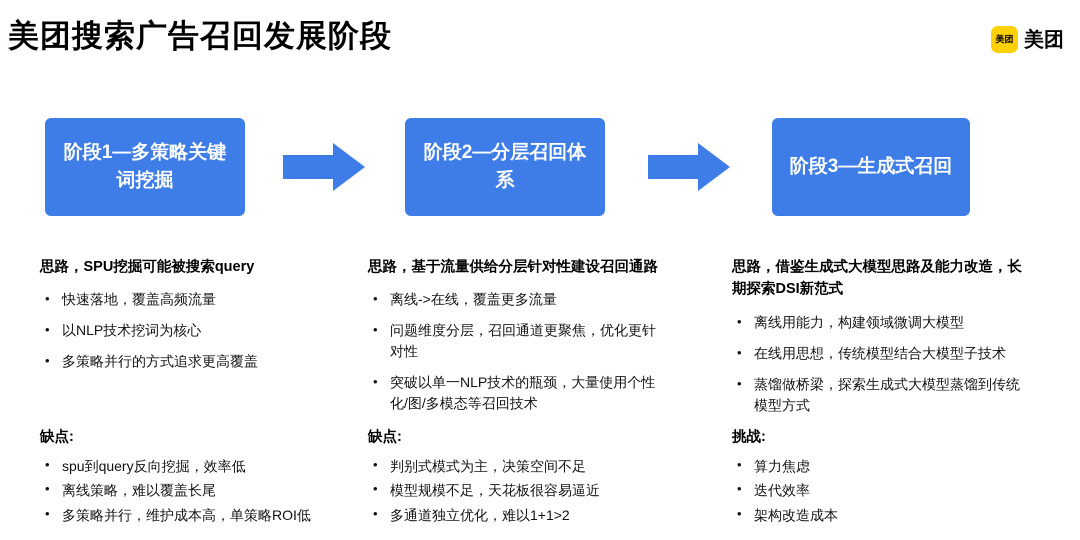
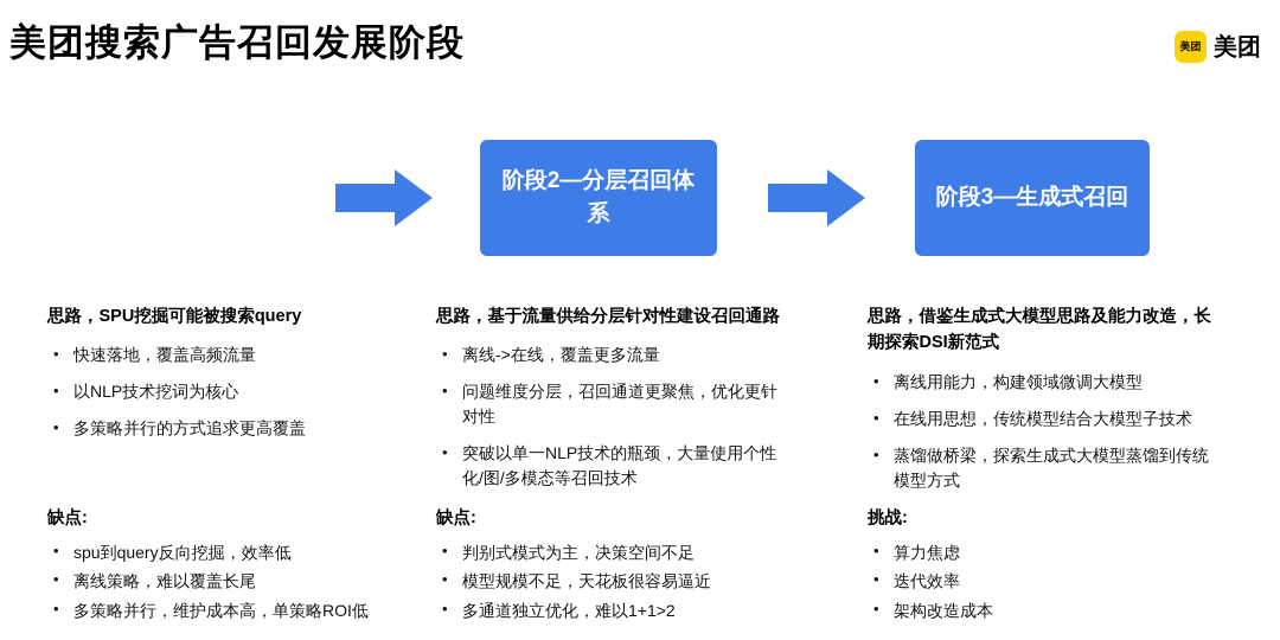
  美团搜索广告召回发展阶段
  美团
  美团
- 阶段1—多策略关键词挖掘
  阶段2—分层召回体系
  阶段3—生成式召回
  思路，SPU挖掘可能被搜索query
  •
  快速落地，覆盖高频流量
  •
  以NLP技术挖词为核心
  •
  多策略并行的方式追求更高覆盖
  缺点:
  •
  spu到query反向挖掘，效率低
  •
  离线策略，难以覆盖长尾
  •
  多策略并行，维护成本高，单策略ROI低
  思路，基于流量供给分层针对性建设召回通路
  •
  离线->在线，覆盖更多流量
  •
  问题维度分层，召回通道更聚焦，优化更针对性
  •
  突破以单一NLP技术的瓶颈，大量使用个性化/图/多模态等召回技术
  缺点:
  •
  判别式模式为主，决策空间不足
  •
  模型规模不足，天花板很容易逼近
  •
  多通道独立优化，难以1+1>2
  思路，借鉴生成式大模型思路及能力改造，长期探索DSI新范式
  •
  离线用能力，构建领域微调大模型
  •
  在线用思想，传统模型结合大模型子技术
  •
  蒸馏做桥梁，探索生成式大模型蒸馏到传统模型方式
  挑战:
  •
  算力焦虑
  •
  迭代效率
  •
  架构改造成本
